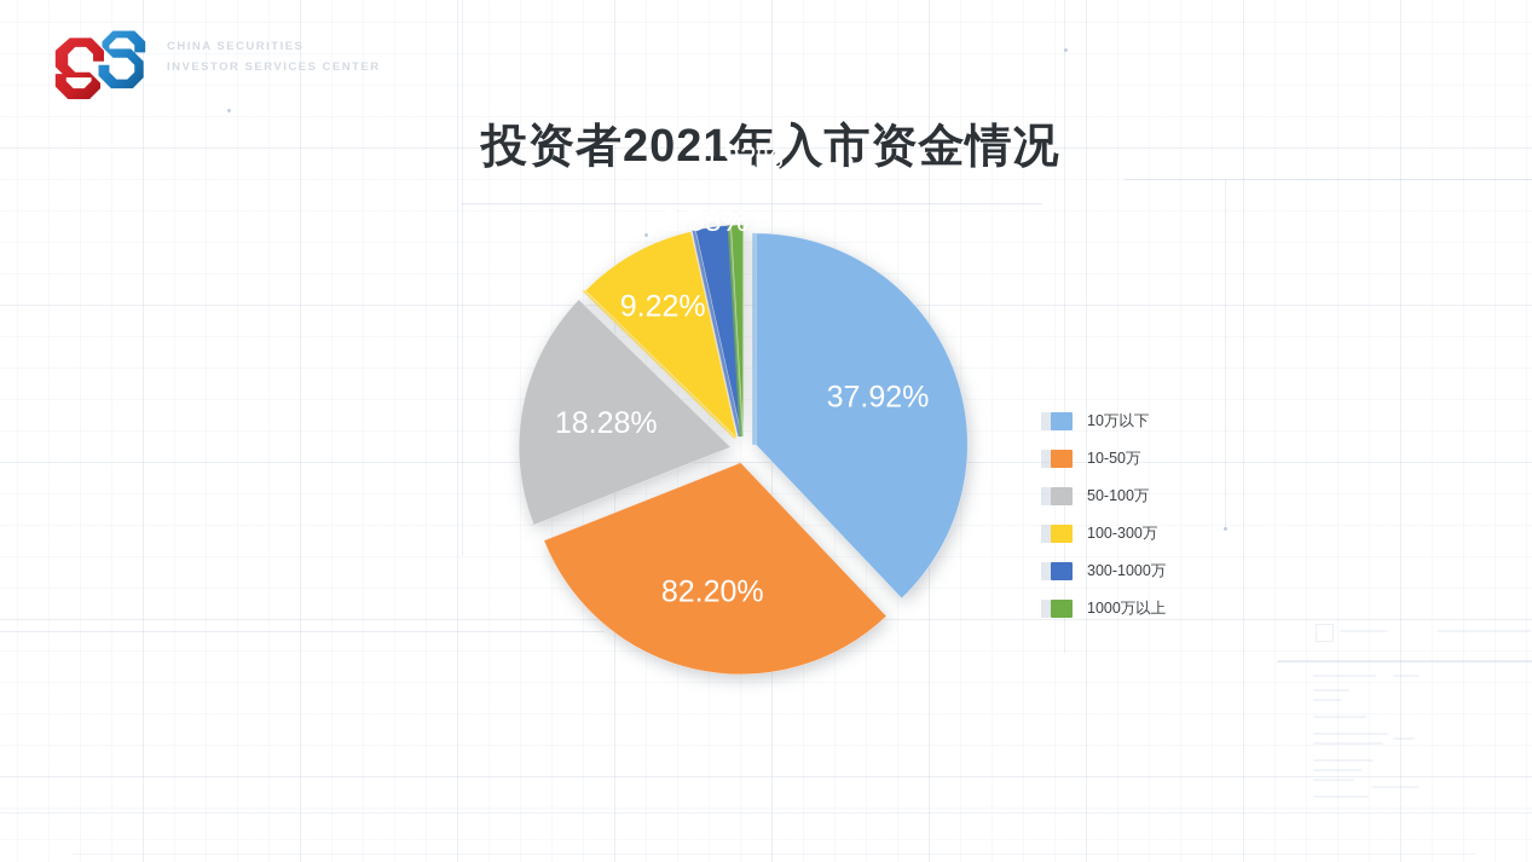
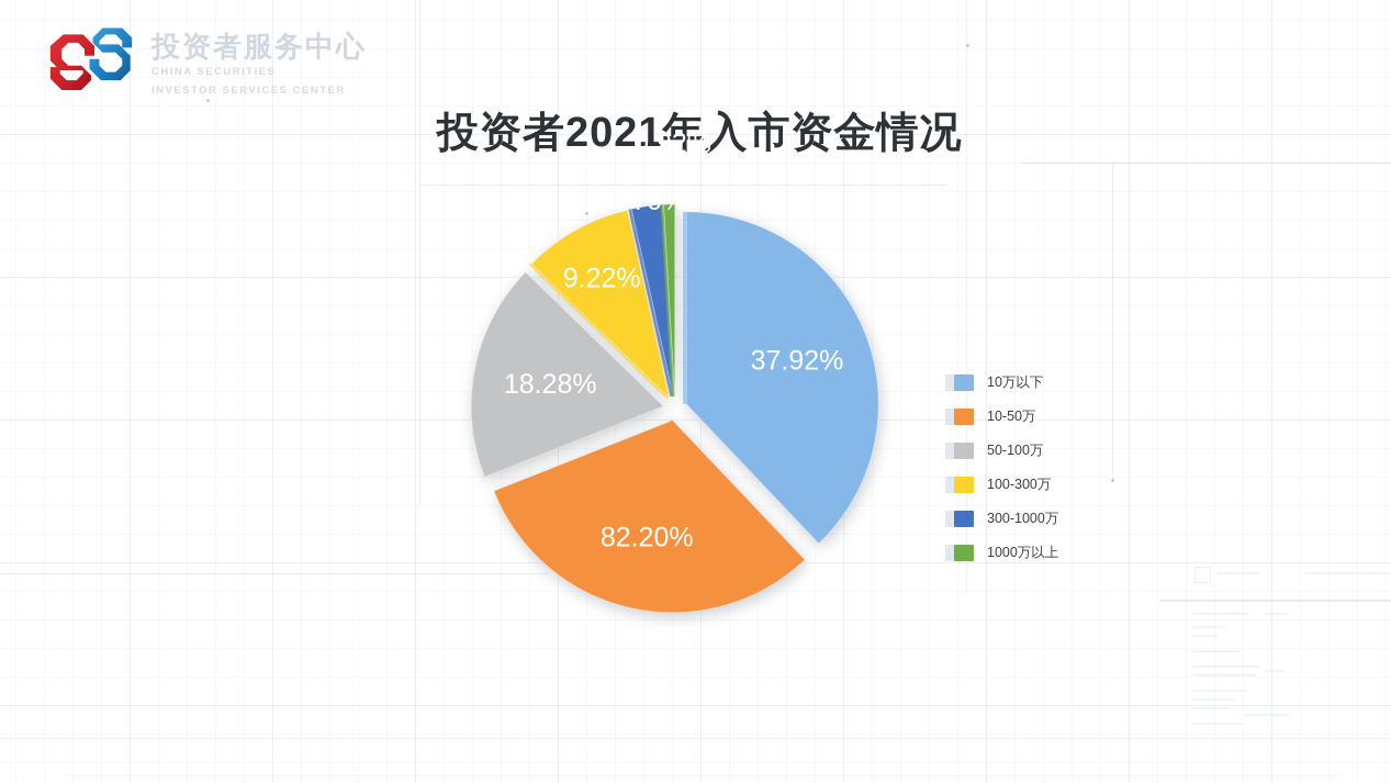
+ 投资者服务中心
  CHINA SECURITIES
  INVESTOR SERVICES CENTER
  投资者2021年入市资金情况
  37.92%
  82.20%
  18.28%
  9.22%
- 2.58%
+ 93.79%
  0.92%
  10万以下
  10-50万
  50-100万
  100-300万
  300-1000万
  1000万以上
